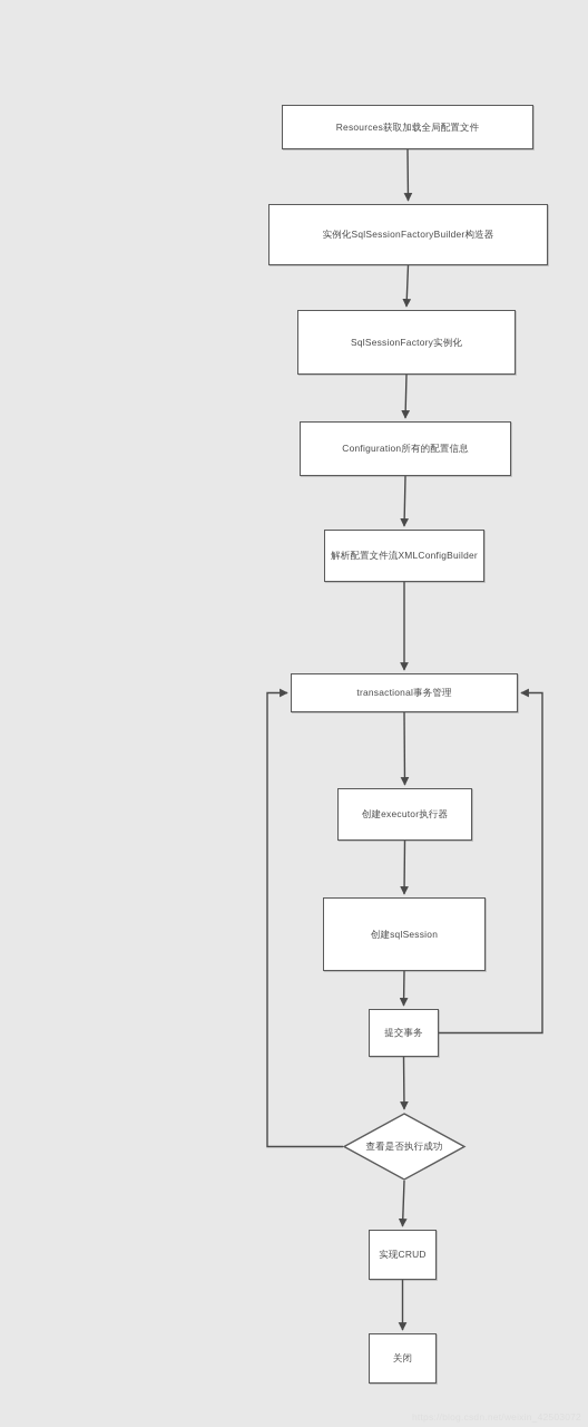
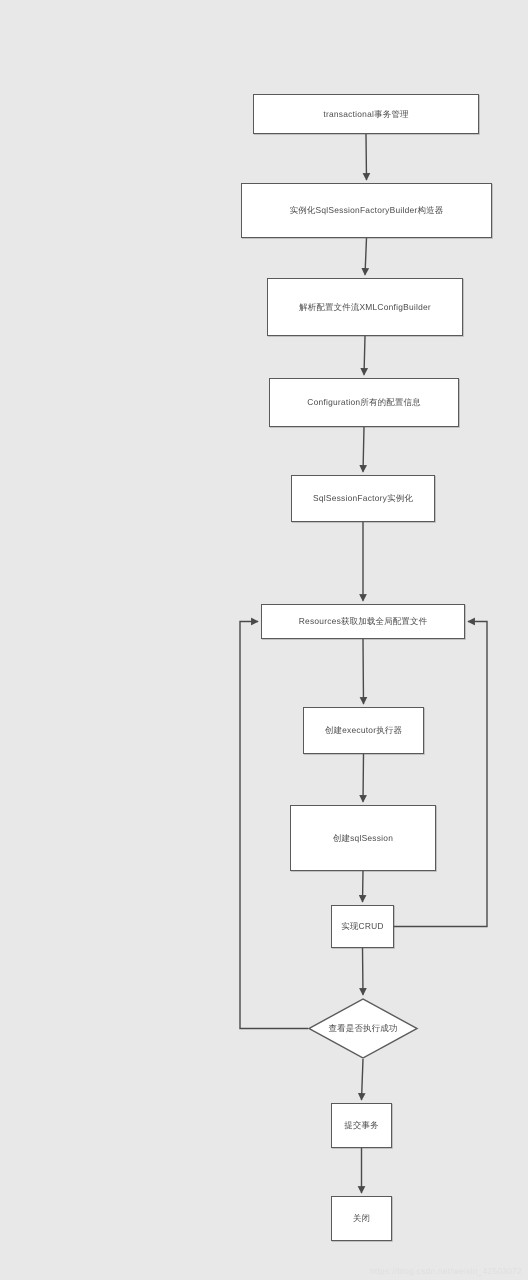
- Resources获取加载全局配置文件
+ transactional事务管理
  实例化SqlSessionFactoryBuilder构造器
- SqlSessionFactory实例化
+ 解析配置文件流XMLConfigBuilder
  Configuration所有的配置信息
- 解析配置文件流XMLConfigBuilder
+ SqlSessionFactory实例化
- transactional事务管理
+ Resources获取加载全局配置文件
  创建executor执行器
  创建sqlSession
- 提交事务
+ 实现CRUD
  查看是否执行成功
- 实现CRUD
+ 提交事务
  关闭
